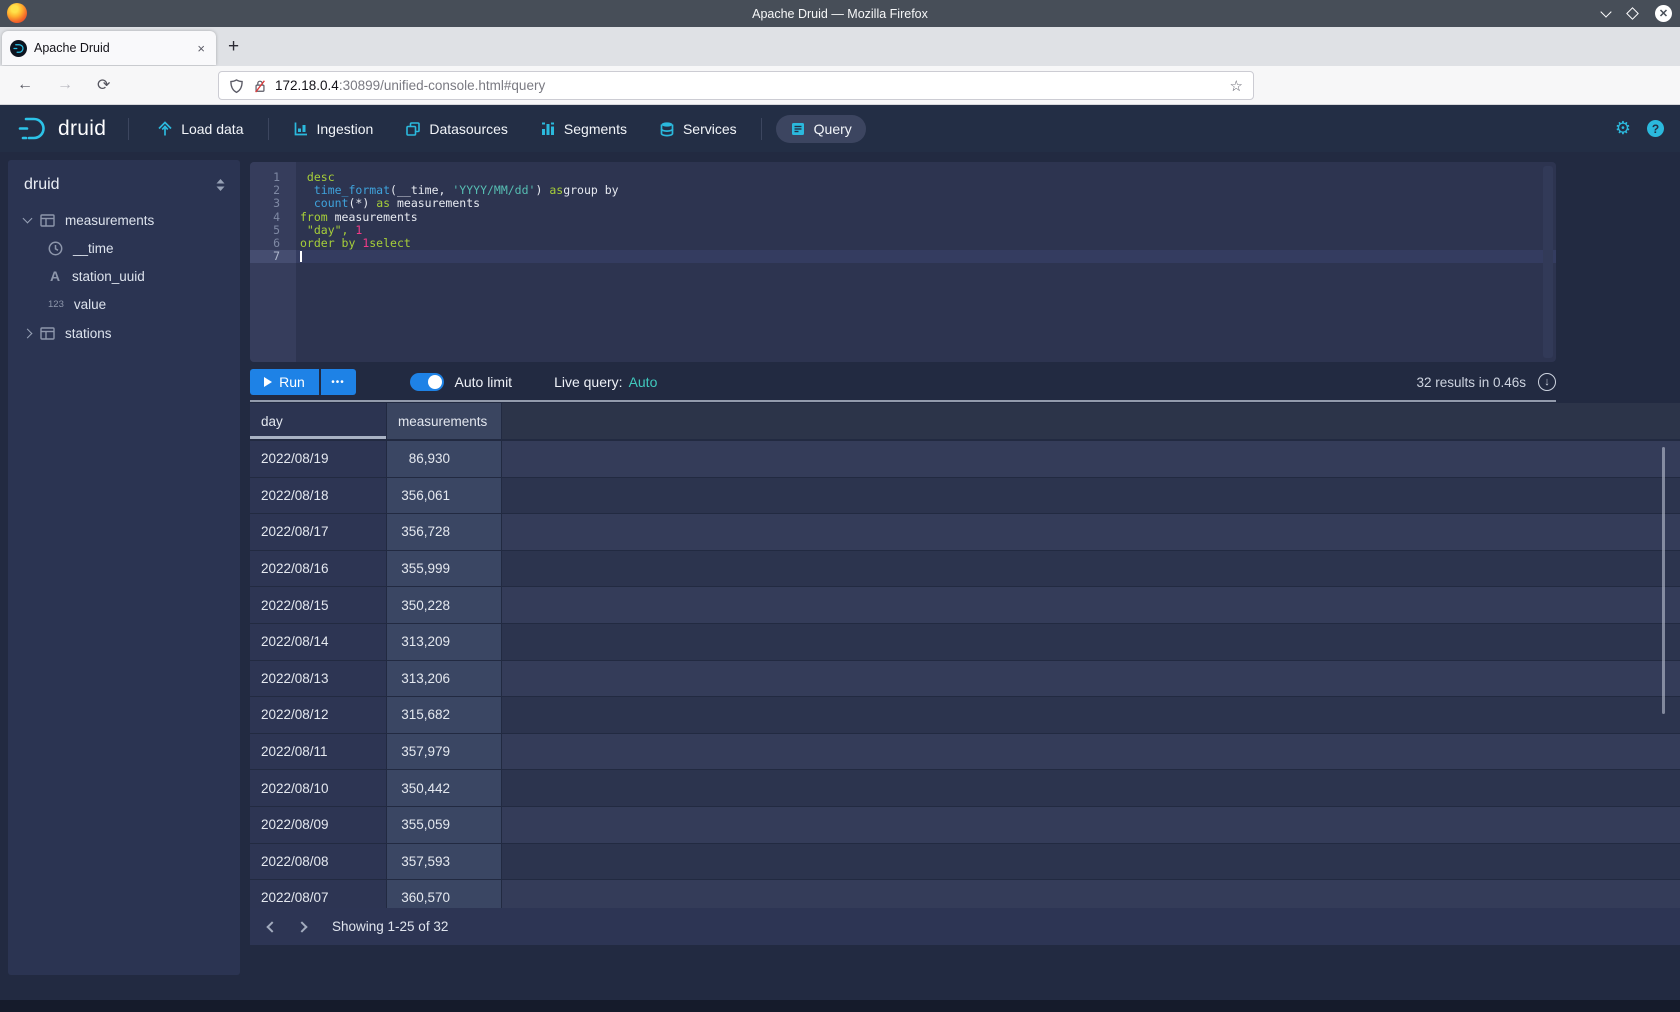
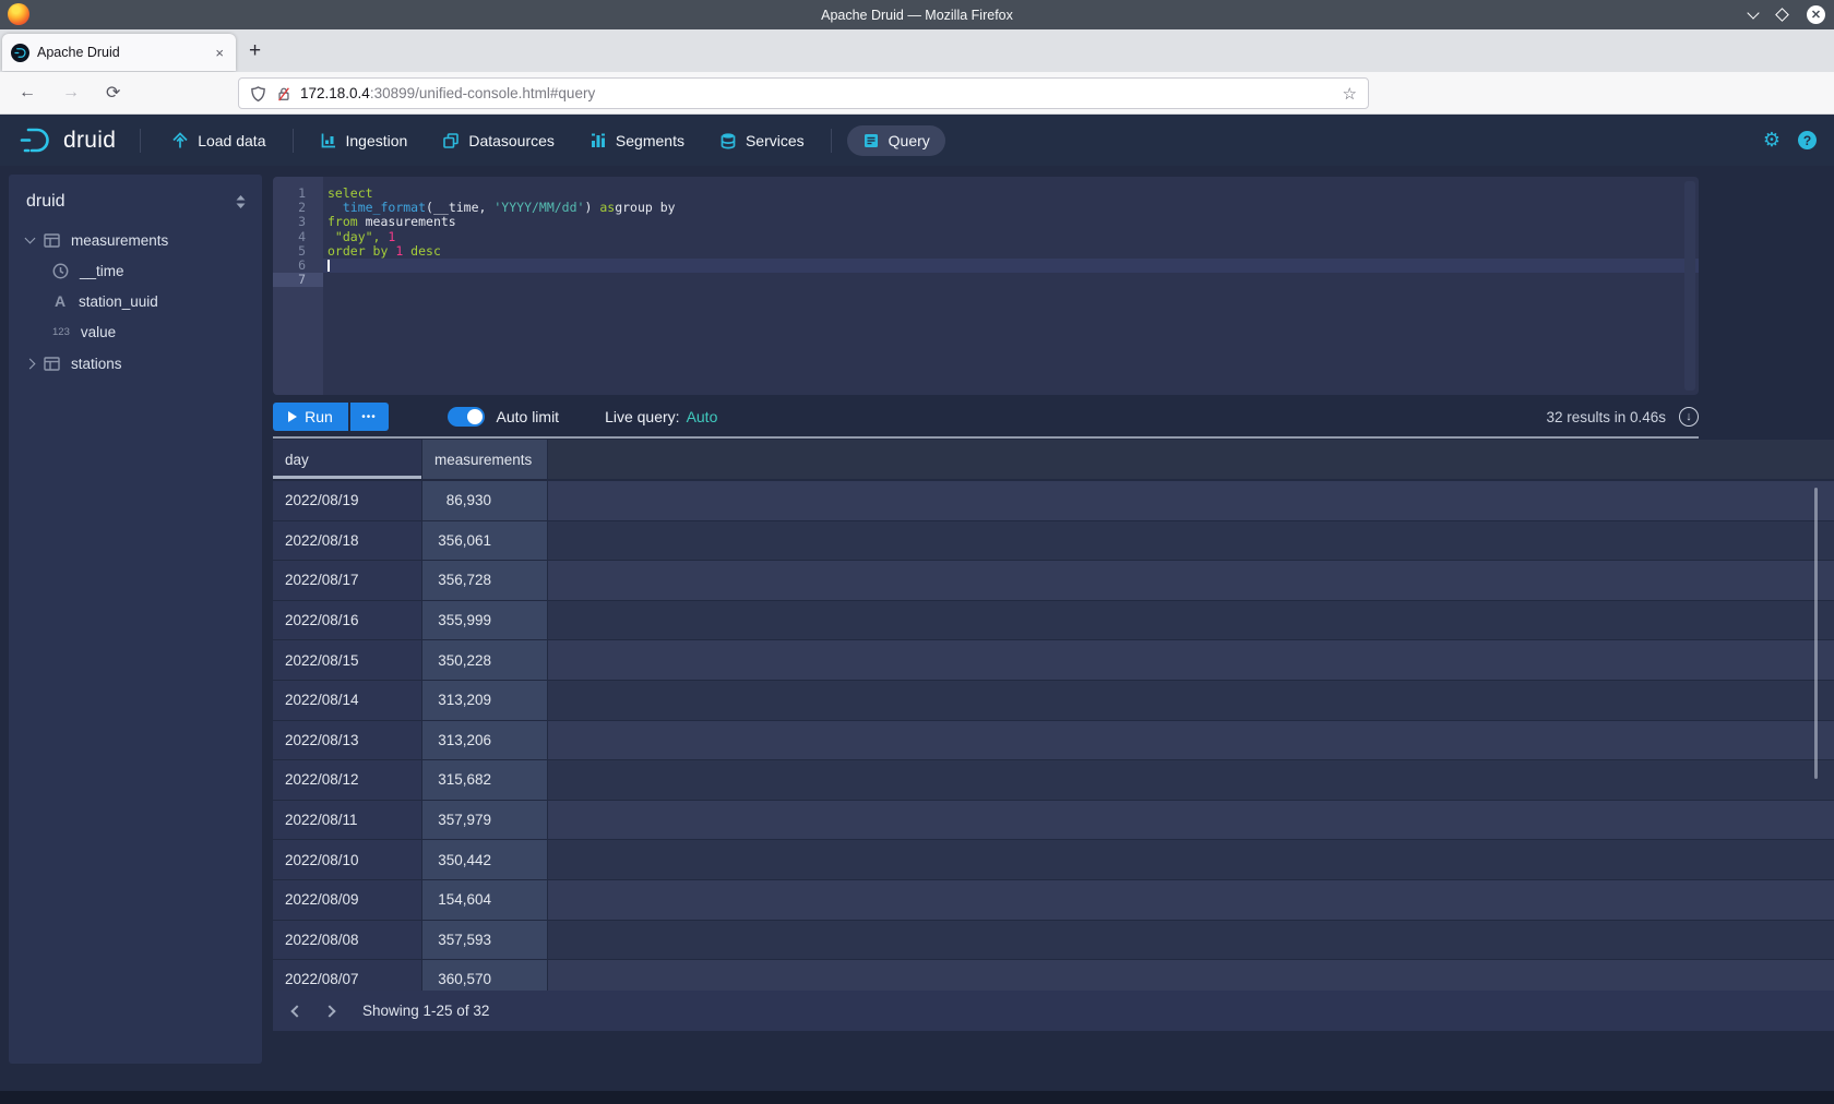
  Apache Druid — Mozilla Firefox
  ✕
  Apache Druid
  ×
  +
  ←
  →
  ⟳
  172.18.0.4:30899/unified-console.html#query
  ☆
  druid
  Load data
  Ingestion
  Datasources
  Segments
  Services
  Query
  ⚙
  ?
  druid
  measurements
  __time
  A
  station_uuid
  123
  value
  stations
  1
  2
  3
  4
  5
  6
  7
- desc
+ select
  time_format(__time, 'YYYY/MM/dd') asgroup by
- count(*) as measurements
  from measurements
  "day", 1
- order by 1select
+ order by 1 desc
  Run
  •••
  Auto limit
  Live query:
  Auto
  32 results in 0.46s
  ↓
  day
  measurements
  2022/08/19
  86,930
  2022/08/18
  356,061
  2022/08/17
  356,728
  2022/08/16
  355,999
  2022/08/15
  350,228
  2022/08/14
  313,209
  2022/08/13
  313,206
  2022/08/12
  315,682
  2022/08/11
  357,979
  2022/08/10
  350,442
  2022/08/09
- 355,059
+ 154,604
  2022/08/08
  357,593
  2022/08/07
  360,570
  Showing 1-25 of 32
